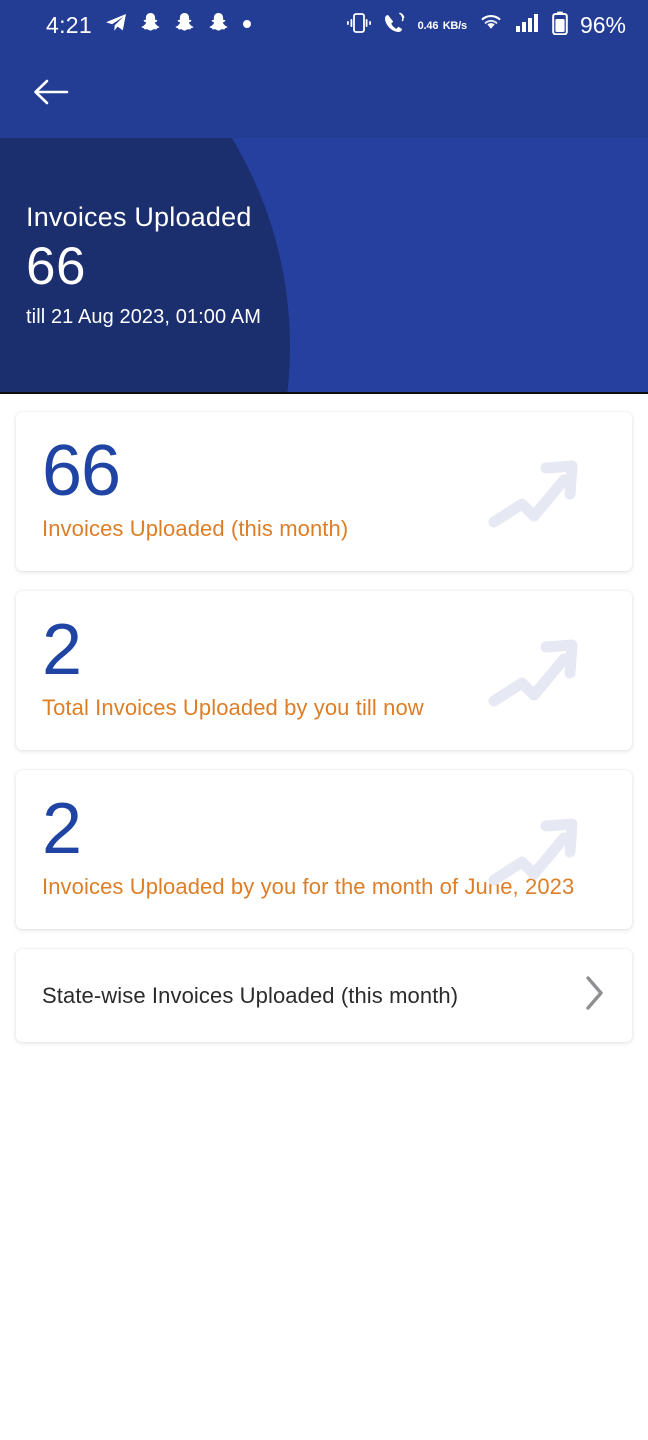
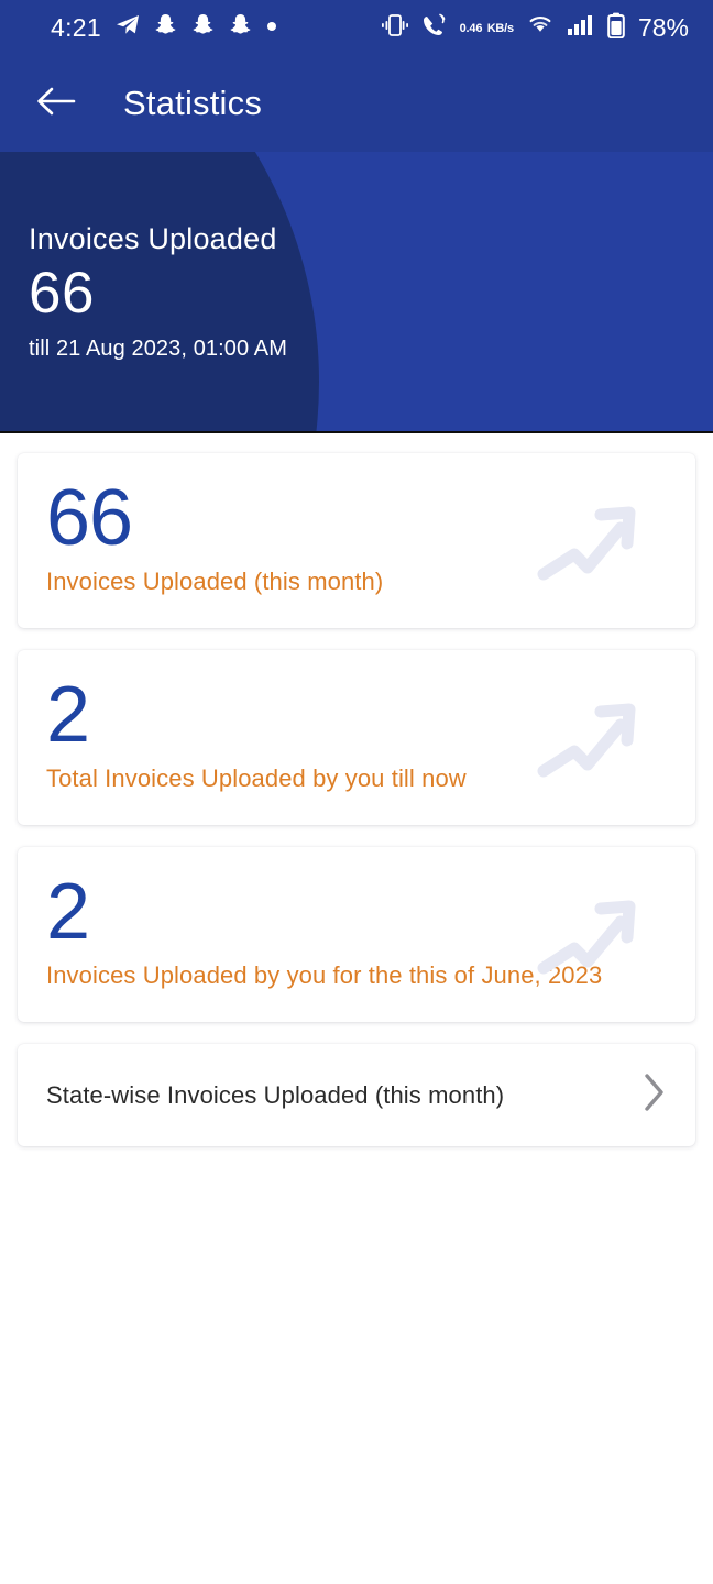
  4:21
  0.46 KB/s
- 96%
+ 78%
+ Statistics
  Invoices Uploaded
  66
  till 21 Aug 2023, 01:00 AM
  66
  Invoices Uploaded (this month)
  2
  Total Invoices Uploaded by you till now
  2
- Invoices Uploaded by you for the month of June, 2023
+ Invoices Uploaded by you for the this of June, 2023
  State-wise Invoices Uploaded (this month)
